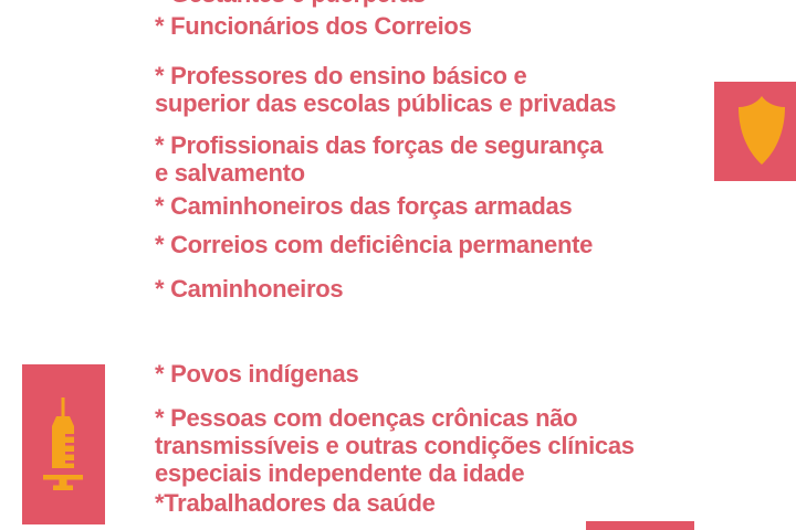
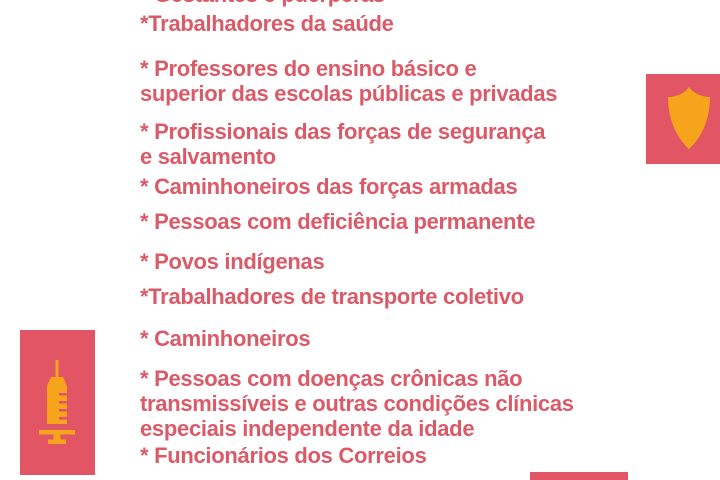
- * Funcionários dos Correios
+ *Trabalhadores da saúde
  * Professores do ensino básico e
  superior das escolas públicas e privadas
  * Profissionais das forças de segurança
  e salvamento
  * Caminhoneiros das forças armadas
- * Correios com deficiência permanente
+ * Pessoas com deficiência permanente
- * Caminhoneiros
+ * Povos indígenas
+ *Trabalhadores de transporte coletivo
- * Povos indígenas
+ * Caminhoneiros
  * Pessoas com doenças crônicas não
  transmissíveis e outras condições clínicas
  especiais independente da idade
- *Trabalhadores da saúde
+ * Funcionários dos Correios
